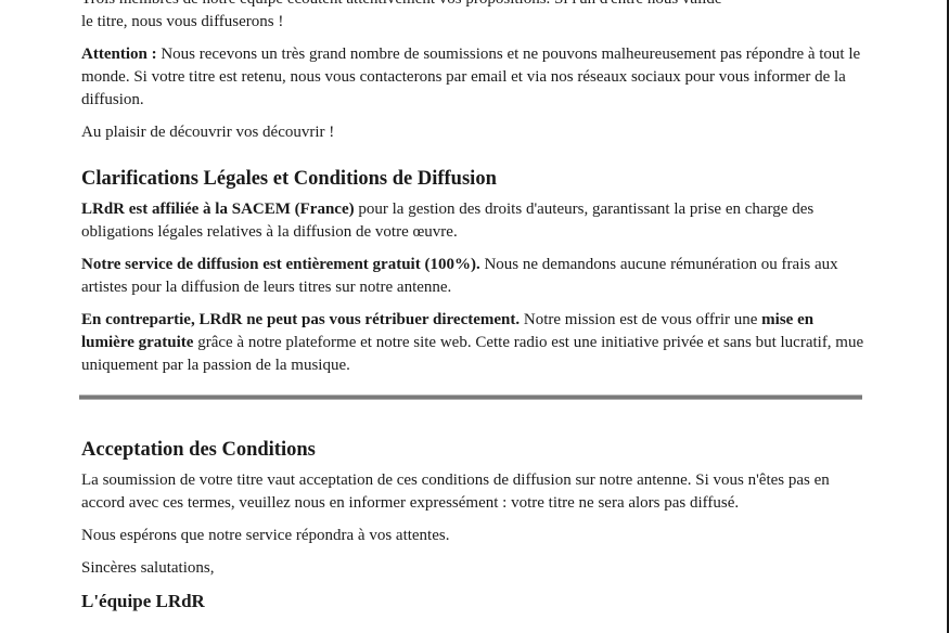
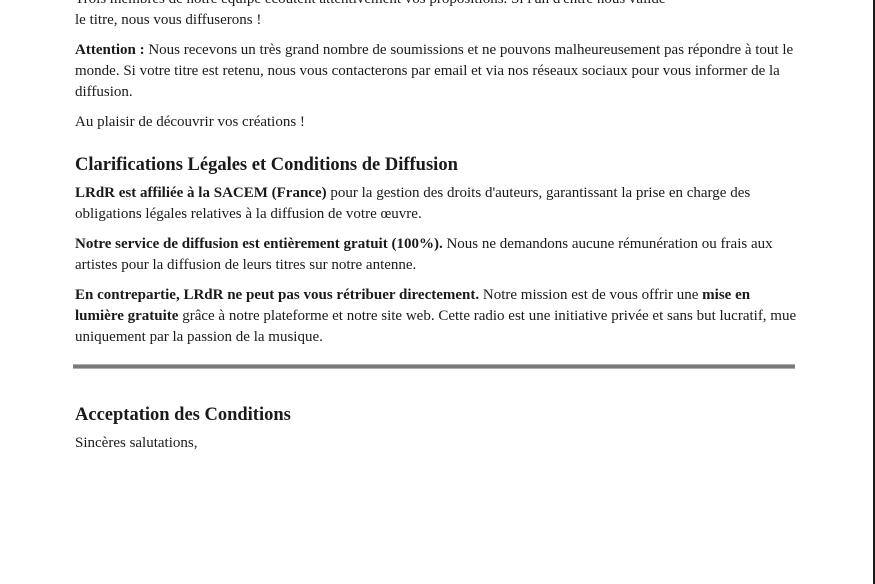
  le titre, nous vous diffuserons !
  Attention : Nous recevons un très grand nombre de soumissions et ne pouvons malheureusement pas répondre à tout le monde. Si votre titre est retenu, nous vous contacterons par email et via nos réseaux sociaux pour vous informer de la diffusion.
- Au plaisir de découvrir vos découvrir !
+ Au plaisir de découvrir vos créations !
  Clarifications Légales et Conditions de Diffusion
  LRdR est affiliée à la SACEM (France) pour la gestion des droits d'auteurs, garantissant la prise en charge des obligations légales relatives à la diffusion de votre œuvre.
  Notre service de diffusion est entièrement gratuit (100%). Nous ne demandons aucune rémunération ou frais aux artistes pour la diffusion de leurs titres sur notre antenne.
  En contrepartie, LRdR ne peut pas vous rétribuer directement. Notre mission est de vous offrir une mise en lumière gratuite grâce à notre plateforme et notre site web. Cette radio est une initiative privée et sans but lucratif, mue uniquement par la passion de la musique.
  Acceptation des Conditions
- La soumission de votre titre vaut acceptation de ces conditions de diffusion sur notre antenne. Si vous n'êtes pas en accord avec ces termes, veuillez nous en informer expressément : votre titre ne sera alors pas diffusé.
- Nous espérons que notre service répondra à vos attentes.
  Sincères salutations,
- L'équipe LRdR
